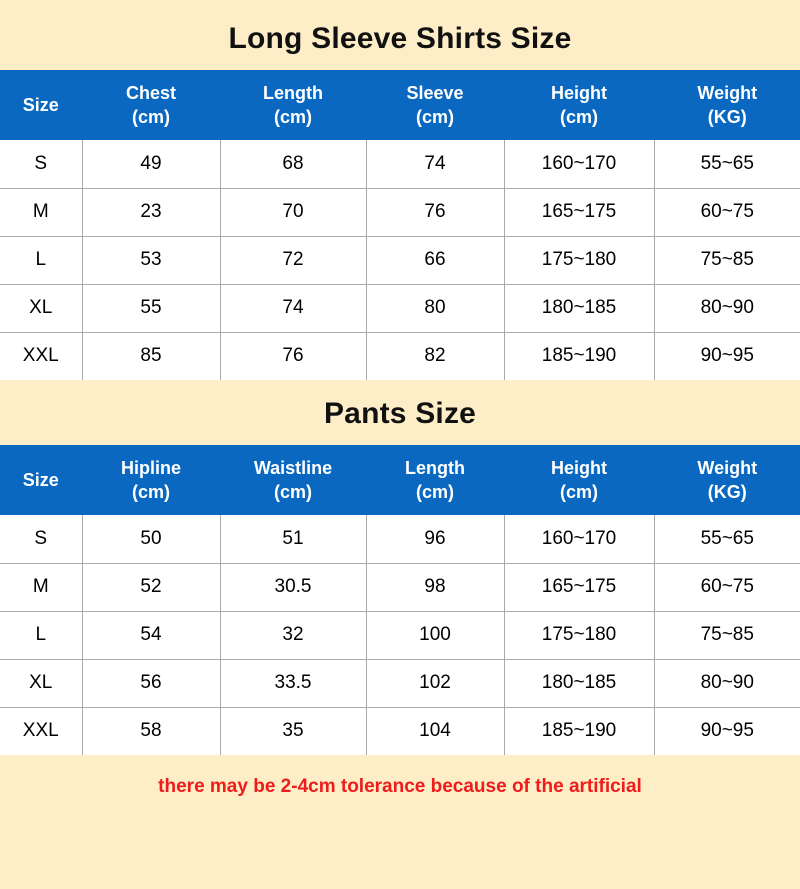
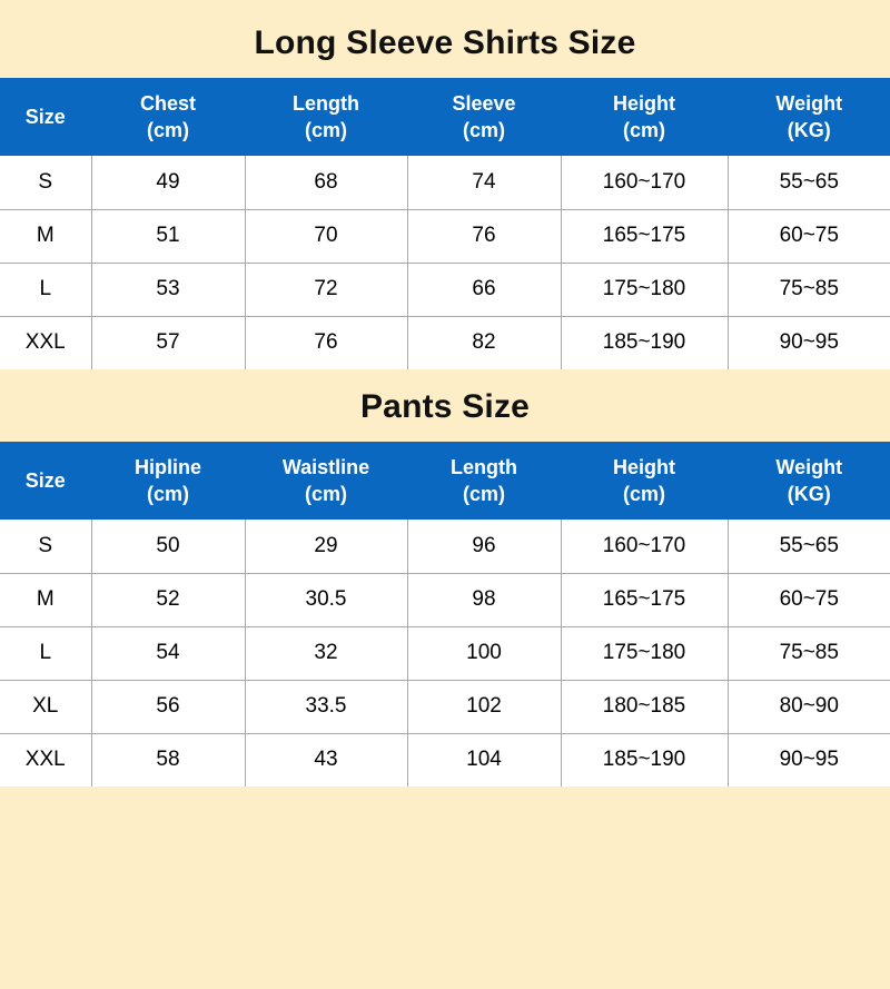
  Long Sleeve Shirts Size
  Size	Chest (cm)	Length (cm)	Sleeve (cm)	Height (cm)	Weight (KG)
  S	49	68	74	160~170	55~65
- M	23	70	76	165~175	60~75
+ M	51	70	76	165~175	60~75
  L	53	72	66	175~180	75~85
- XL	55	74	80	180~185	80~90
- XXL	85	76	82	185~190	90~95
+ XXL	57	76	82	185~190	90~95
  Pants Size
  Size	Hipline (cm)	Waistline (cm)	Length (cm)	Height (cm)	Weight (KG)
- S	50	51	96	160~170	55~65
+ S	50	29	96	160~170	55~65
  M	52	30.5	98	165~175	60~75
  L	54	32	100	175~180	75~85
  XL	56	33.5	102	180~185	80~90
- XXL	58	35	104	185~190	90~95
+ XXL	58	43	104	185~190	90~95
- there may be 2-4cm tolerance because of the artificial
